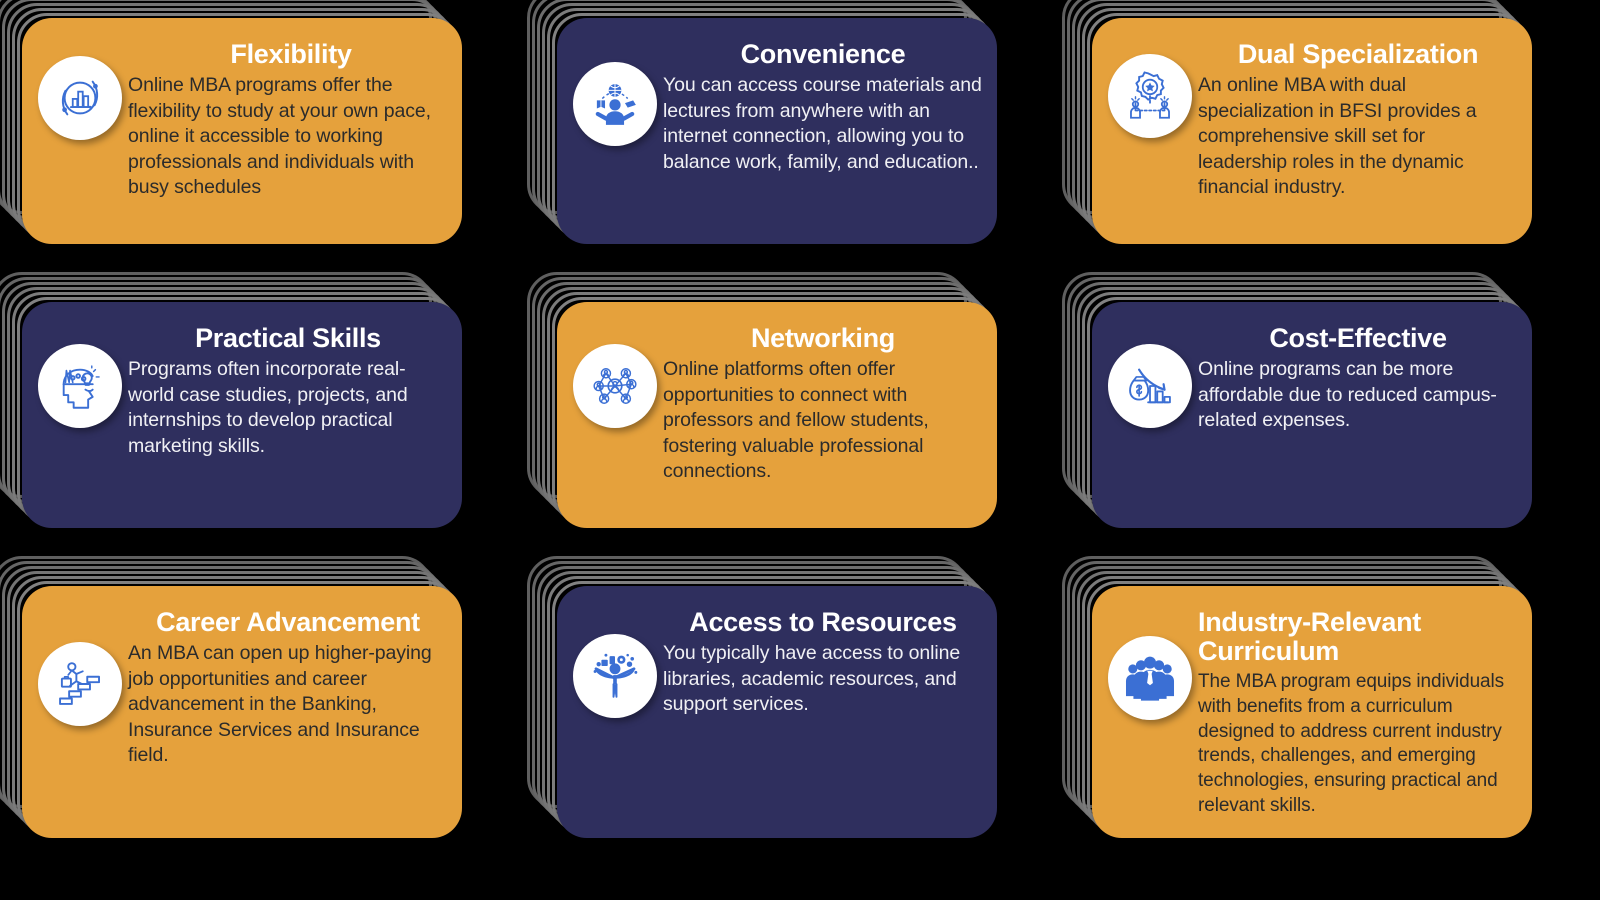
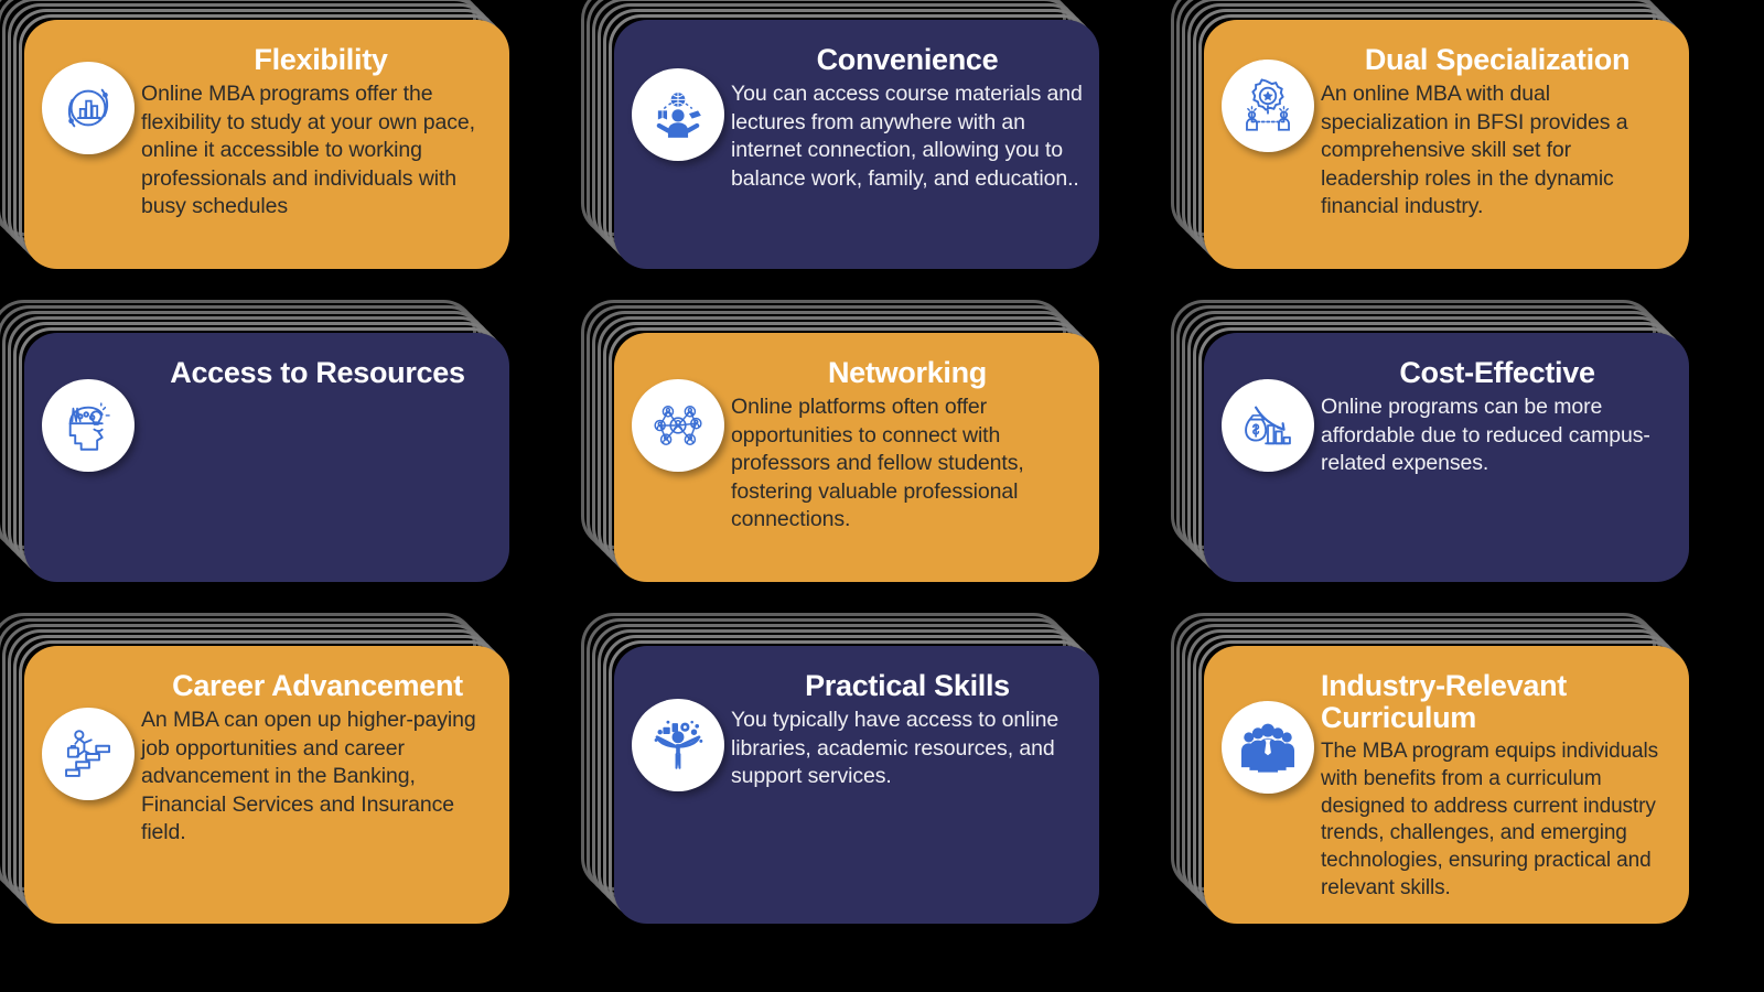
  Flexibility
  Online MBA programs offer the flexibility to study at your own pace, online it accessible to working professionals and individuals with busy schedules
  Convenience
  You can access course materials and lectures from anywhere with an internet connection, allowing you to balance work, family, and education..
  Dual Specialization
  An online MBA with dual specialization in BFSI provides a comprehensive skill set for leadership roles in the dynamic financial industry.
- Practical Skills
+ Access to Resources
- Programs often incorporate real-world case studies, projects, and internships to develop practical marketing skills.
  Networking
  Online platforms often offer opportunities to connect with professors and fellow students, fostering valuable professional connections.
  Cost-Effective
  Online programs can be more affordable due to reduced campus-related expenses.
  Career Advancement
- An MBA can open up higher-paying job opportunities and career advancement in the Banking, Insurance Services and Insurance field.
+ An MBA can open up higher-paying job opportunities and career advancement in the Banking, Financial Services and Insurance field.
- Access to Resources
+ Practical Skills
  You typically have access to online libraries, academic resources, and support services.
  Industry-Relevant Curriculum
  The MBA program equips individuals with benefits from a curriculum designed to address current industry trends, challenges, and emerging technologies, ensuring practical and relevant skills.
